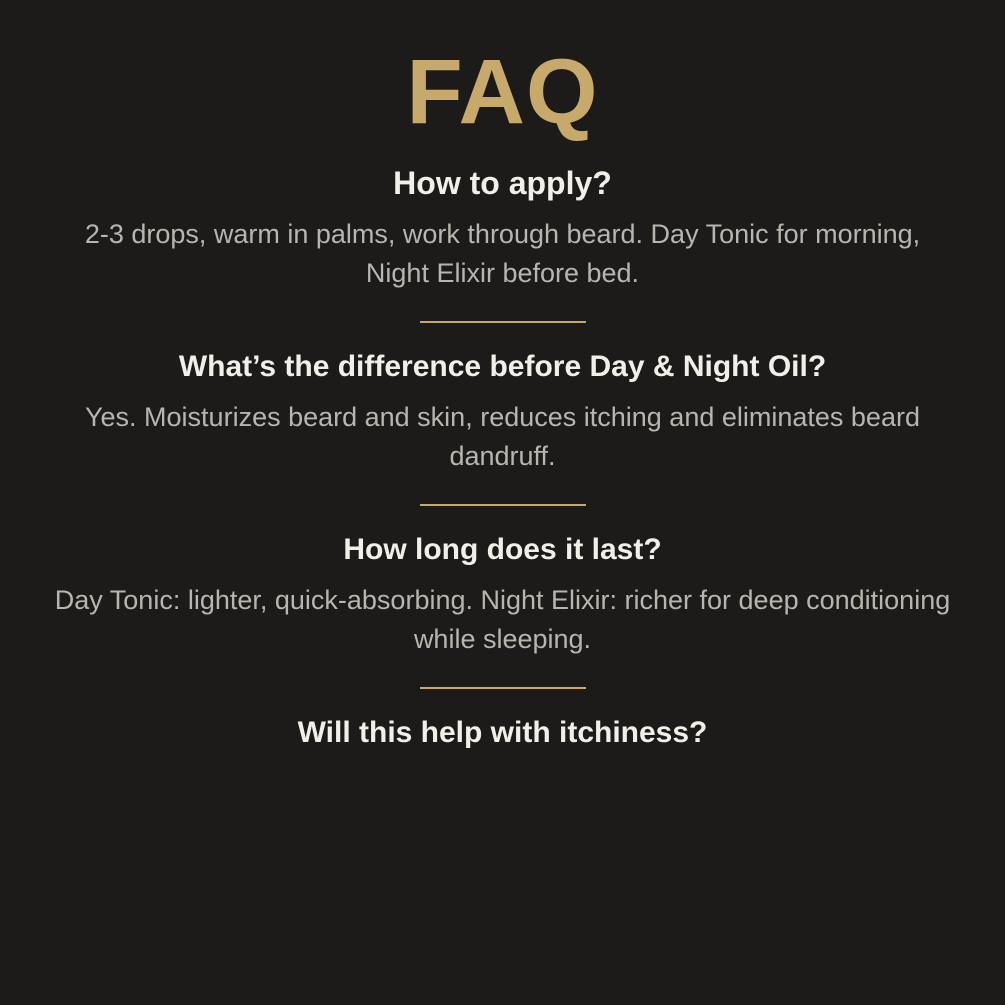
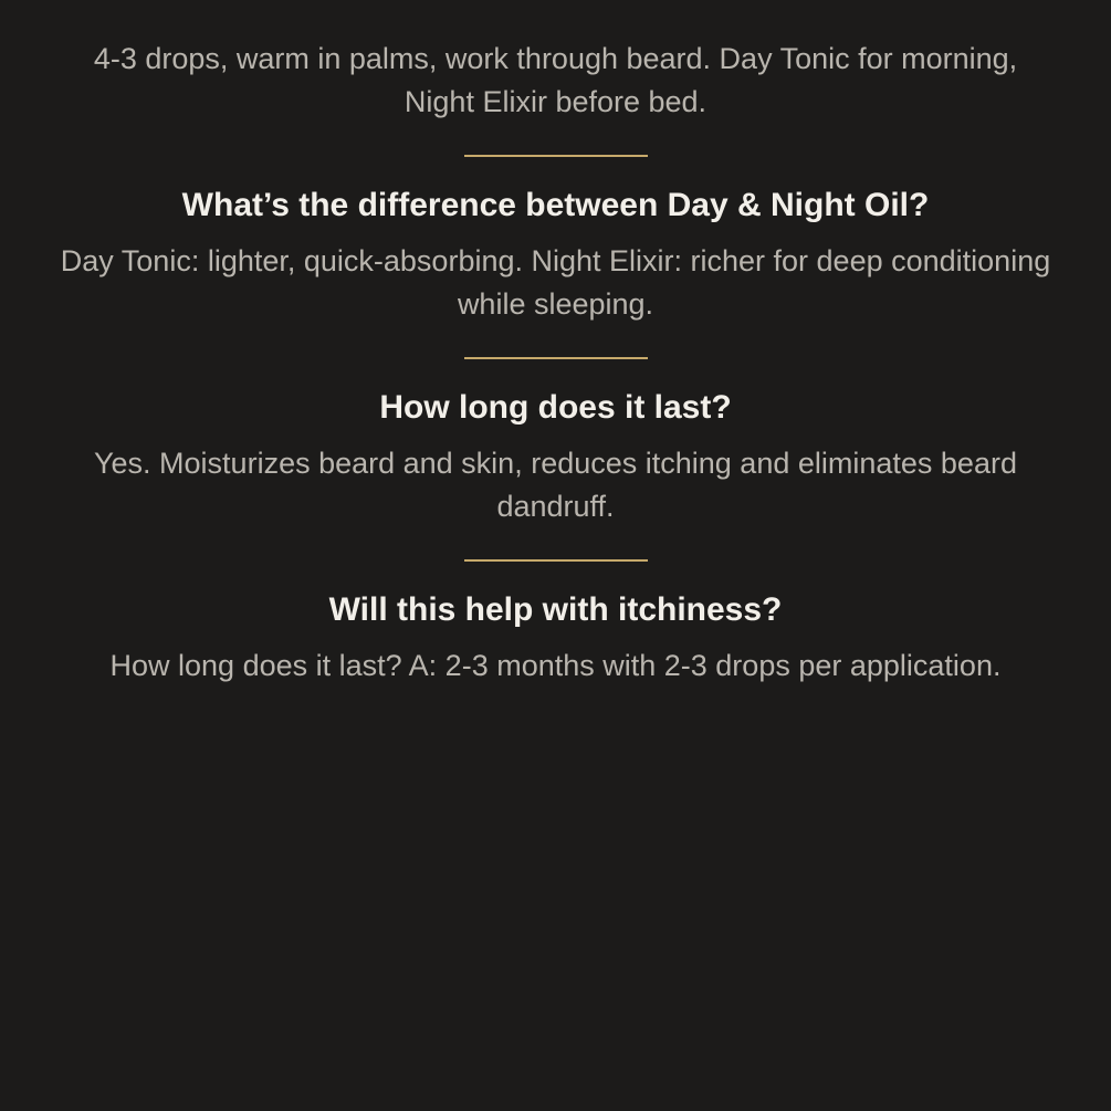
- FAQ
- How to apply?
- 2-3 drops, warm in palms, work through beard. Day Tonic for morning, Night Elixir before bed.
+ 4-3 drops, warm in palms, work through beard. Day Tonic for morning, Night Elixir before bed.
- What’s the difference before Day & Night Oil?
+ What’s the difference between Day & Night Oil?
- Yes. Moisturizes beard and skin, reduces itching and eliminates beard dandruff.
+ Day Tonic: lighter, quick-absorbing. Night Elixir: richer for deep conditioning while sleeping.
  How long does it last?
- Day Tonic: lighter, quick-absorbing. Night Elixir: richer for deep conditioning while sleeping.
+ Yes. Moisturizes beard and skin, reduces itching and eliminates beard dandruff.
  Will this help with itchiness?
+ How long does it last? A: 2-3 months with 2-3 drops per application.
